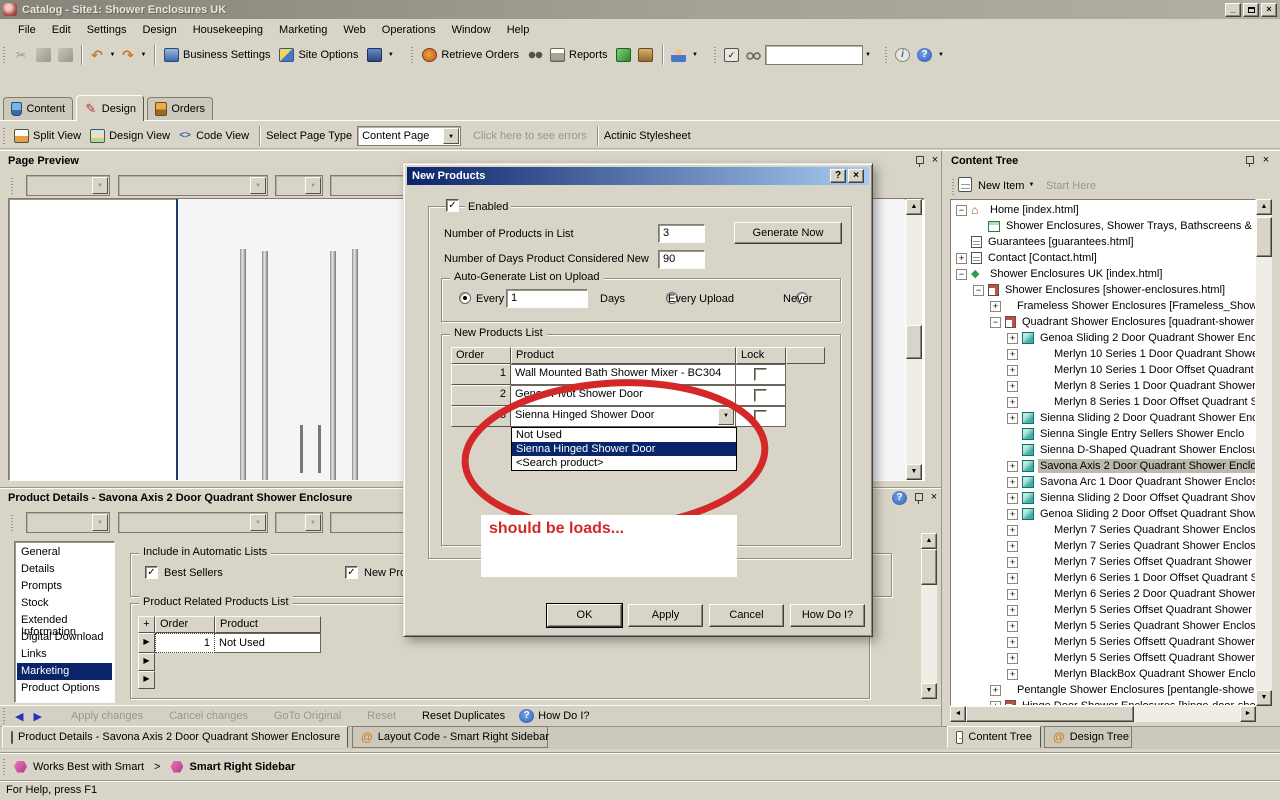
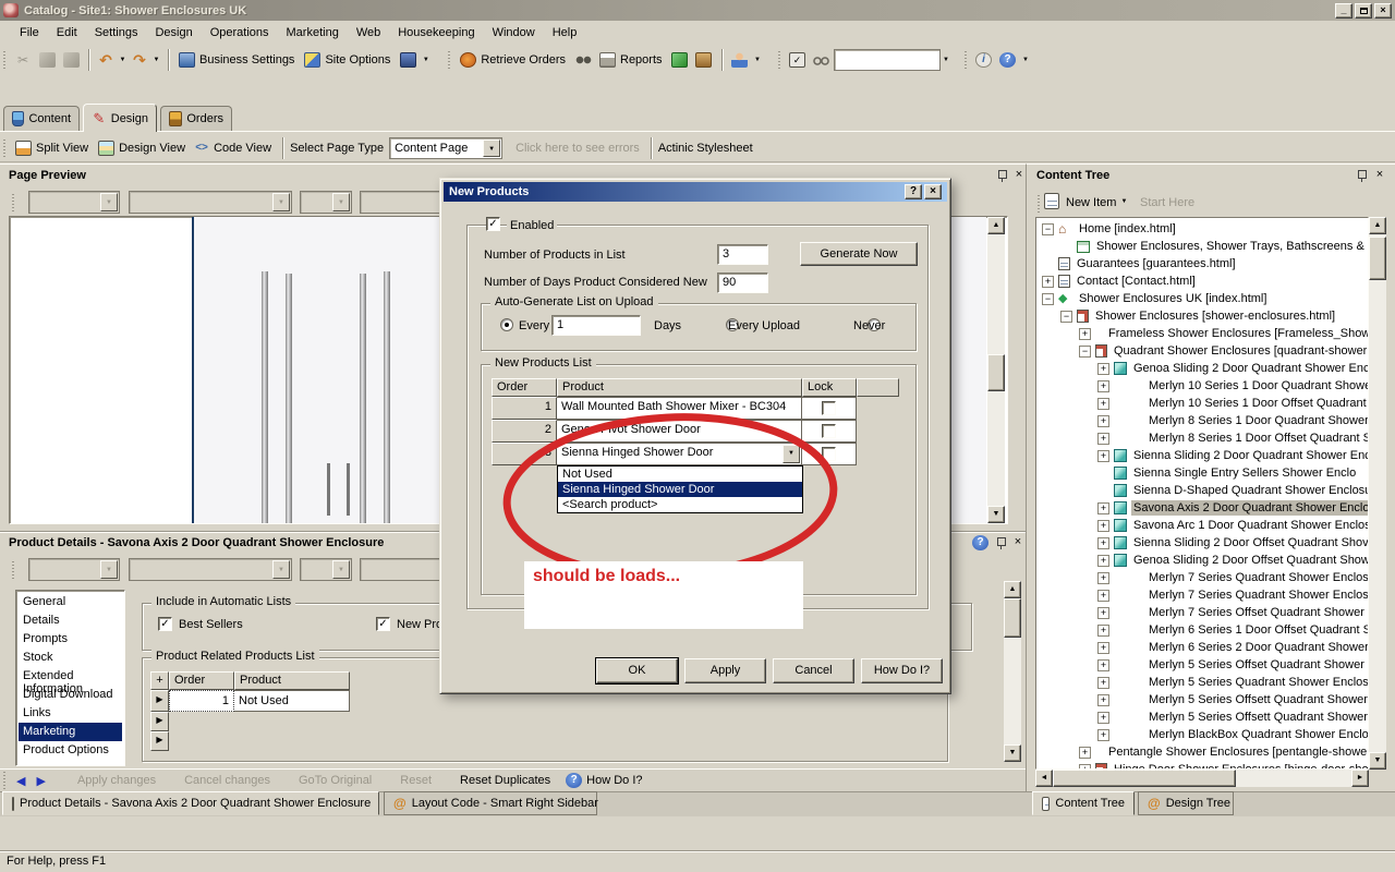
  Catalog - Site1: Shower Enclosures UK
  _
  ×
  File
  Edit
  Settings
  Design
- Housekeeping
+ Operations
  Marketing
  Web
- Operations
+ Housekeeping
  Window
  Help
  ✂
  ↶
  ↷
  Business Settings
  Site Options
  Retrieve Orders
  Reports
  ✓
  i
  ?
  Content
  ✎
  Design
  Orders
  Split View
  Design View
  <>
  Code View
  Select Page Type
  Content Page
  Click here to see errors
  Actinic Stylesheet
  Page Preview
  ×
  Product Details - Savona Axis 2 Door Quadrant Shower Enclosure
  ?
  ×
  General
  Details
  Prompts
  Stock
  Extended Information
  Digital Download
  Links
  Marketing
  Product Options
  Include in Automatic Lists
  ✓
  Best Sellers
  ✓
  New Pr
  Product Related Products List
  +
  Order
  Product
  ▶
  1
  Not Used
  ▶
  ▶
  ◀
  ▶
  Apply changes
  Cancel changes
  GoTo Original
  Reset
  Reset Duplicates
  ?
  How Do I?
  Product Details - Savona Axis 2 Door Quadrant Shower Enclosure
  @
  Layout Code - Smart Right Sidebar
  Content Tree
  ×
  New Item
  Start Here
  −
  ⌂
  Home [index.html]
  Shower Enclosures, Shower Trays, Bathscreens &
  Guarantees [guarantees.html]
  +
  Contact [Contact.html]
  −
  ◆
  Shower Enclosures UK [index.html]
  −
  Shower Enclosures [shower-enclosures.html]
  +
  Frameless Shower Enclosures [Frameless_Show
  −
  Quadrant Shower Enclosures [quadrant-shower
  +
  Genoa Sliding 2 Door Quadrant Shower Enc
  +
  Merlyn 10 Series 1 Door Quadrant Show
  +
  Merlyn 10 Series 1 Door Offset Quadrant
  +
  Merlyn 8 Series 1 Door Quadrant Shower
  +
  Merlyn 8 Series 1 Door Offset Quadrant S
  +
  Sienna Sliding 2 Door Quadrant Shower Enc
  Sienna Single Entry Sellers Shower Enclo
  Sienna D-Shaped Quadrant Shower Enclos
  +
  Savona Axis 2 Door Quadrant Shower Enclo
  +
  Savona Arc 1 Door Quadrant Shower Enclos
  +
  Sienna Sliding 2 Door Offset Quadrant Shov
  +
  Genoa Sliding 2 Door Offset Quadrant Show
  +
  Merlyn 7 Series Quadrant Shower Enclos
  +
  Merlyn 7 Series Quadrant Shower Enclos
  +
  Merlyn 7 Series Offset Quadrant Shower
  +
  Merlyn 6 Series 1 Door Offset Quadrant S
  +
  Merlyn 6 Series 2 Door Quadrant Shower
  +
  Merlyn 5 Series Offset Quadrant Shower
  +
  Merlyn 5 Series Quadrant Shower Enclos
  +
  Merlyn 5 Series Offsett Quadrant Shower
  +
  Merlyn 5 Series Offsett Quadrant Shower
  +
  Merlyn BlackBox Quadrant Shower Enclo
  +
  Pentangle Shower Enclosures [pentangle-showe
  Content Tree
  @
  Design Tree
- Works Best with Smart
- >
- Smart Right Sidebar
  For Help, press F1
  New Products
  ?
  ×
  ✓
  Enabled
  Number of Products in List
  3
  Generate Now
  Number of Days Product Considered New
  90
  Auto-Generate List on Upload
  Every
  1
  Days
  Every Upload
  Never
  New Products List
  Order
  Product
  Lock
  1
  Wall Mounted Bath Shower Mixer - BC304
  2
  Genivot Shower Door
  Sienna Hinged Shower Door
  Not Used
  Sienna Hinged Shower Door
  <Search product>
  OK
  Apply
  Cancel
  How Do I?
  should be loads...
